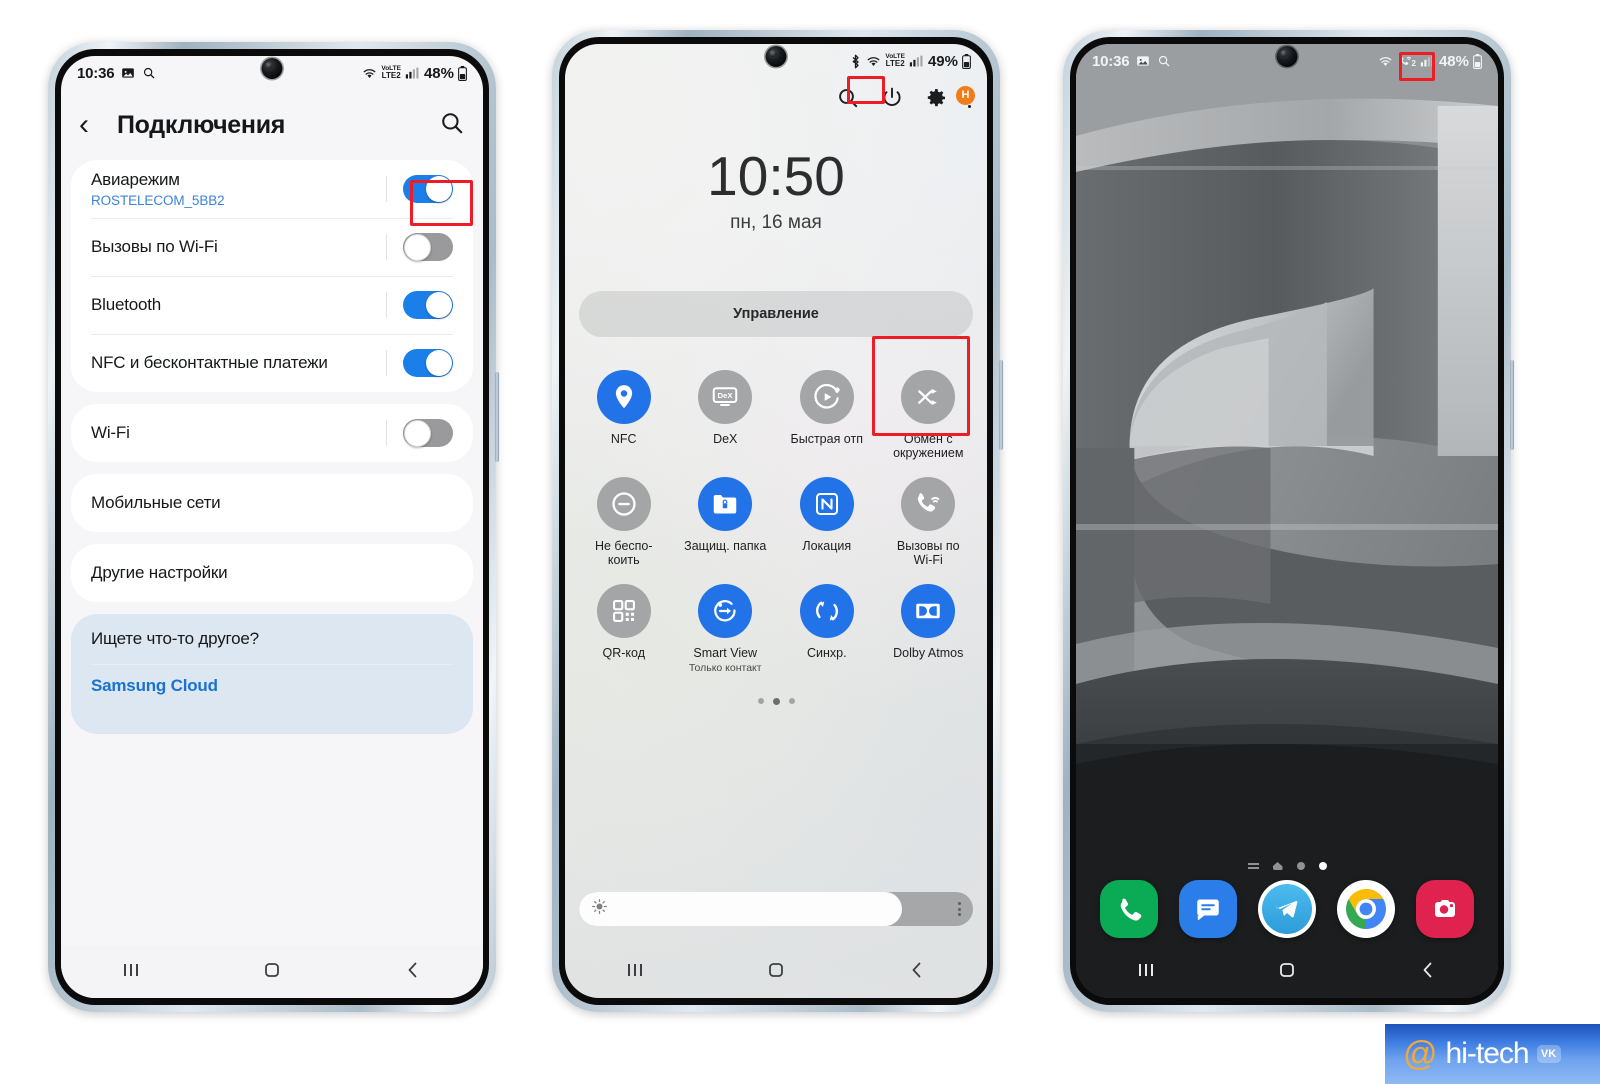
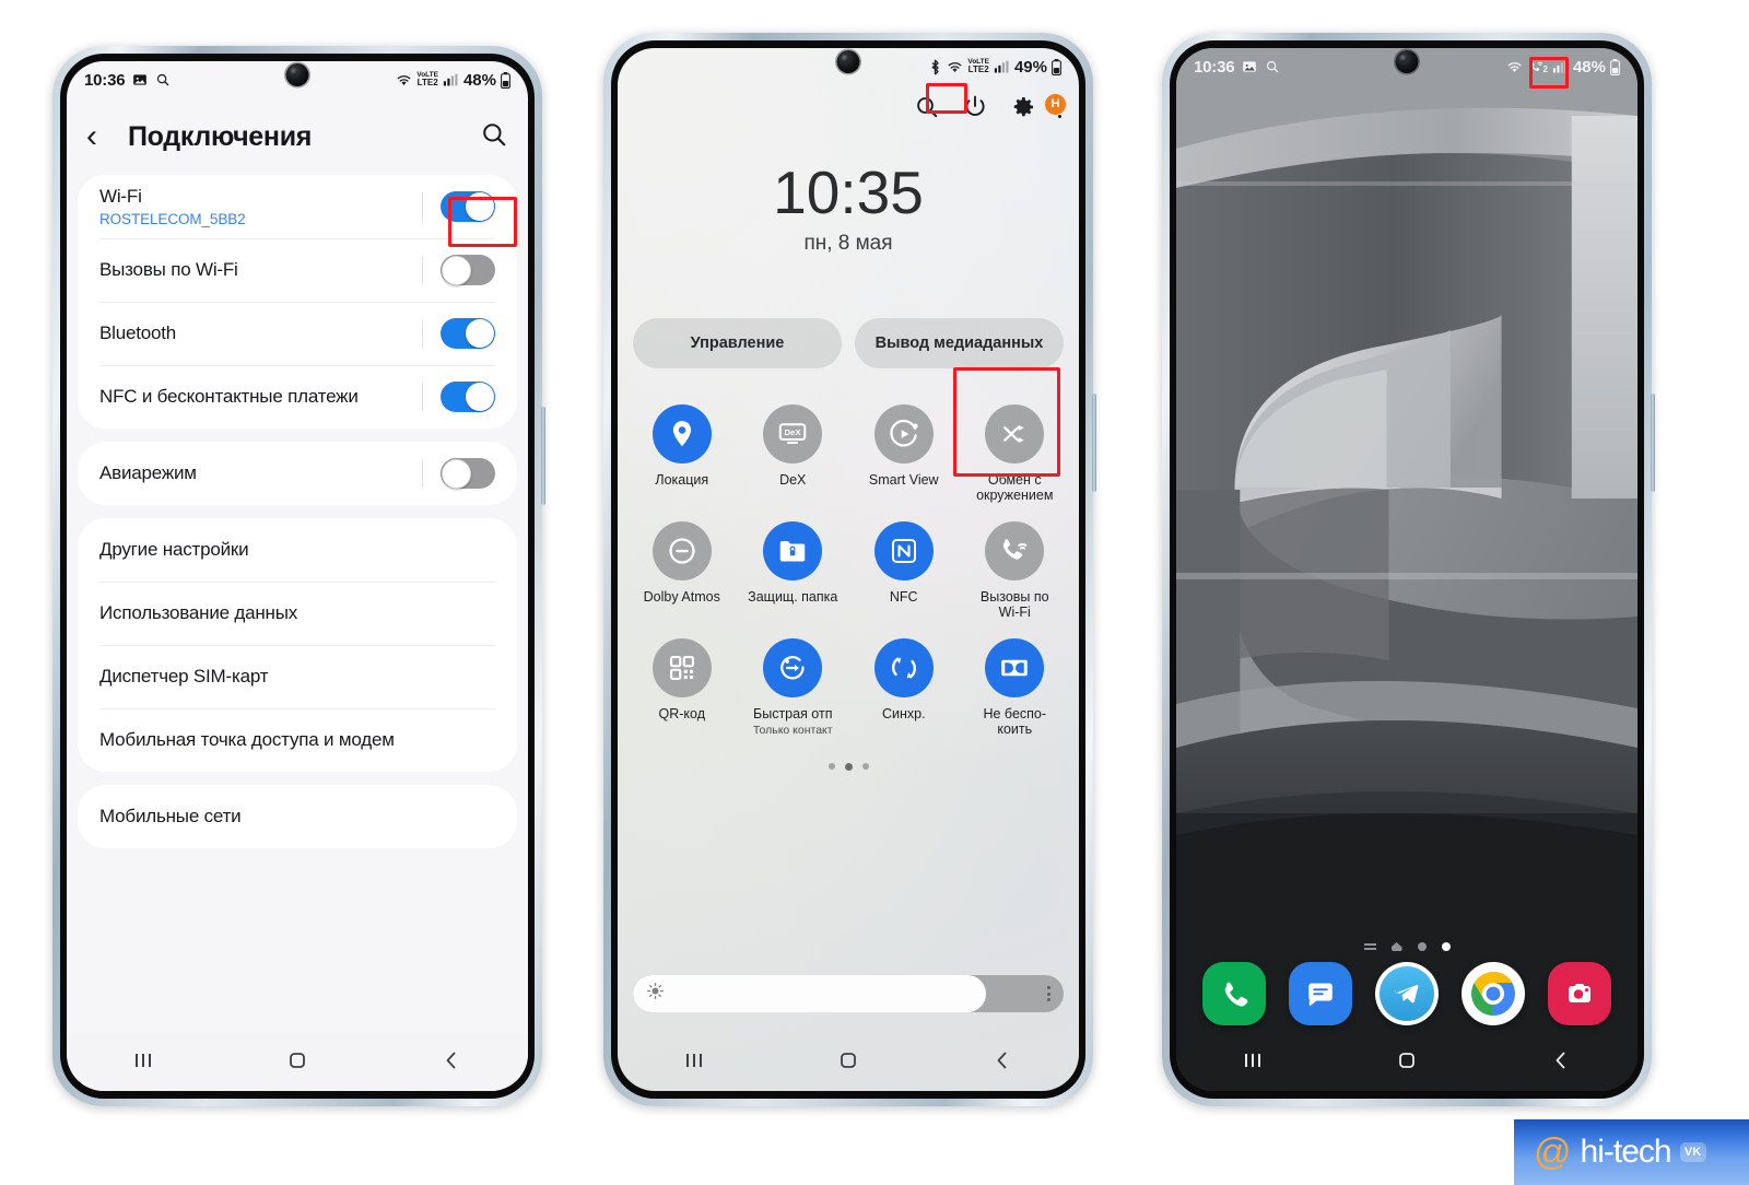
  10:36
  LTE2
  48%
  ‹
  Подключения
- Авиарежим
+ Wi-Fi
  ROSTELECOM_5BB2
  Вызовы по Wi-Fi
  Bluetooth
  NFC и бесконтактные платежи
- Wi-Fi
+ Авиарежим
- Мобильные сети
+ Другие настройки
+ Использование данных
+ Диспетчер SIM-карт
+ Мобильная точка доступа и модем
- Другие настройки
+ Мобильные сети
- Ищете что-то другое?
- Samsung Cloud
  LTE2
  49%
  H
- 10:50
+ 10:35
- пн, 16 мая
+ пн, 8 мая
  Управление
+ Вывод медиаданных
- NFC
+ Локация
  DeX
  DeX
- Быстрая отп
+ Smart View
  Обмен с окружением
- Не беспо-коить
+ Dolby Atmos
  Защищ. папка
- Локация
+ NFC
  Вызовы по Wi-Fi
  QR-код
- Smart View
+ Быстрая отп
  Только контакт
  Синхр.
- Dolby Atmos
+ Не беспо-коить
  10:36
  2
  48%
  @
  hi-tech
  VK
